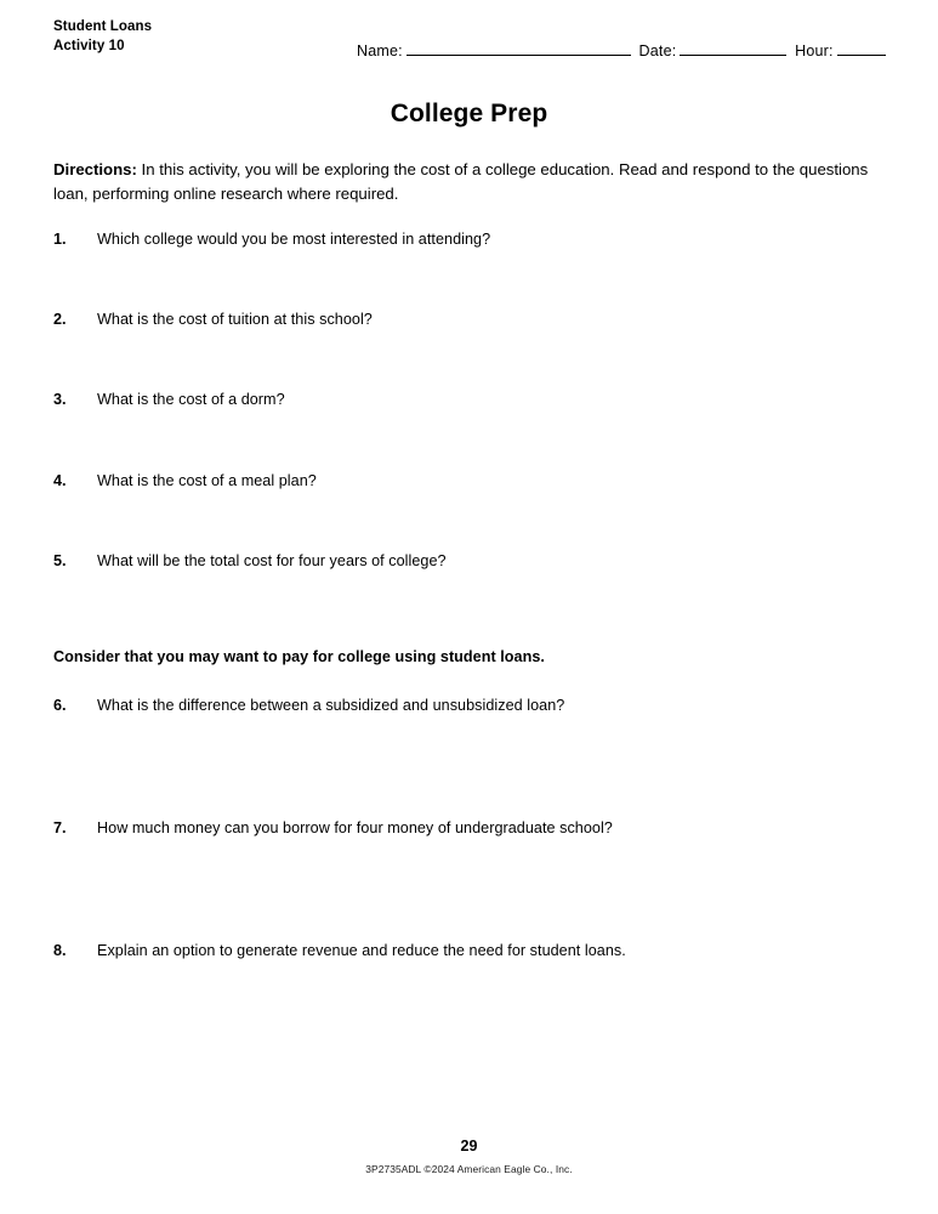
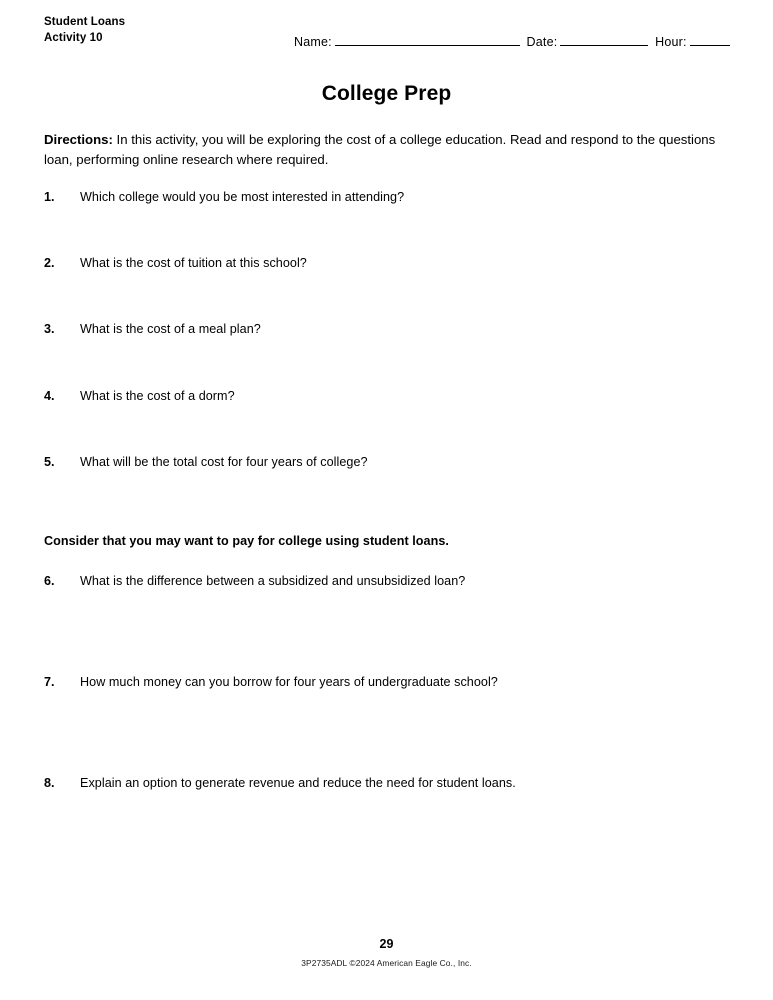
  Student Loans
  Activity 10
  Name: Date: Hour:
  College Prep
  Directions: In this activity, you will be exploring the cost of a college education. Read and respond to the questions loan, performing online research where required.
  1.
  Which college would you be most interested in attending?
  2.
  What is the cost of tuition at this school?
  3.
- What is the cost of a dorm?
+ What is the cost of a meal plan?
  4.
- What is the cost of a meal plan?
+ What is the cost of a dorm?
  5.
  What will be the total cost for four years of college?
  Consider that you may want to pay for college using student loans.
  6.
  What is the difference between a subsidized and unsubsidized loan?
  7.
- How much money can you borrow for four money of undergraduate school?
+ How much money can you borrow for four years of undergraduate school?
  8.
  Explain an option to generate revenue and reduce the need for student loans.
  29
  3P2735ADL ©2024 American Eagle Co., Inc.
